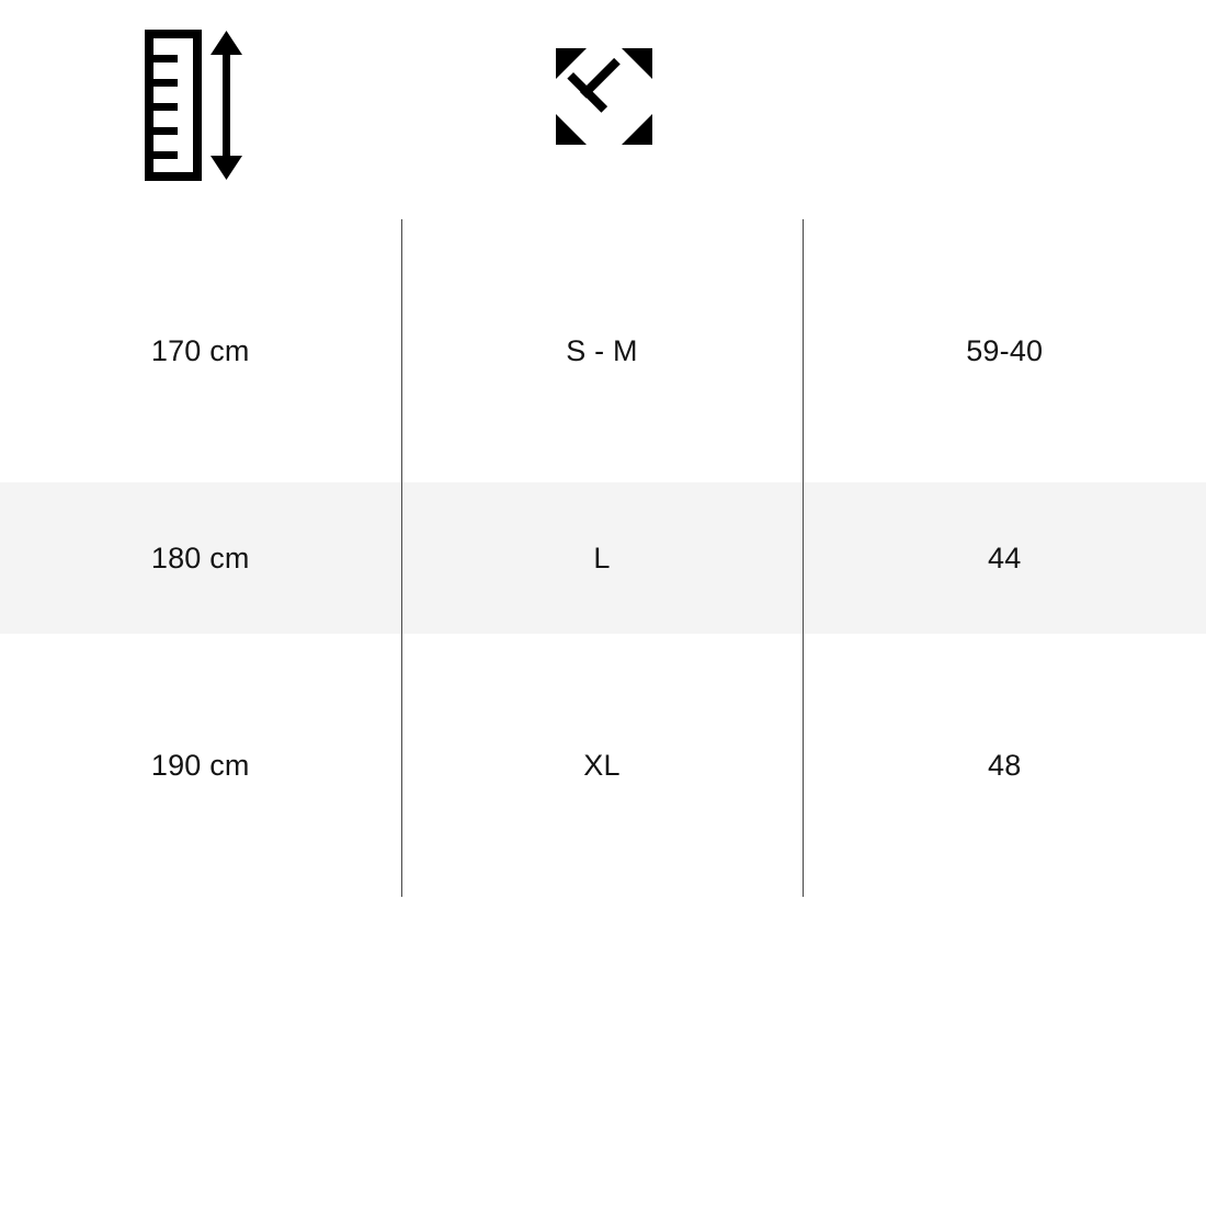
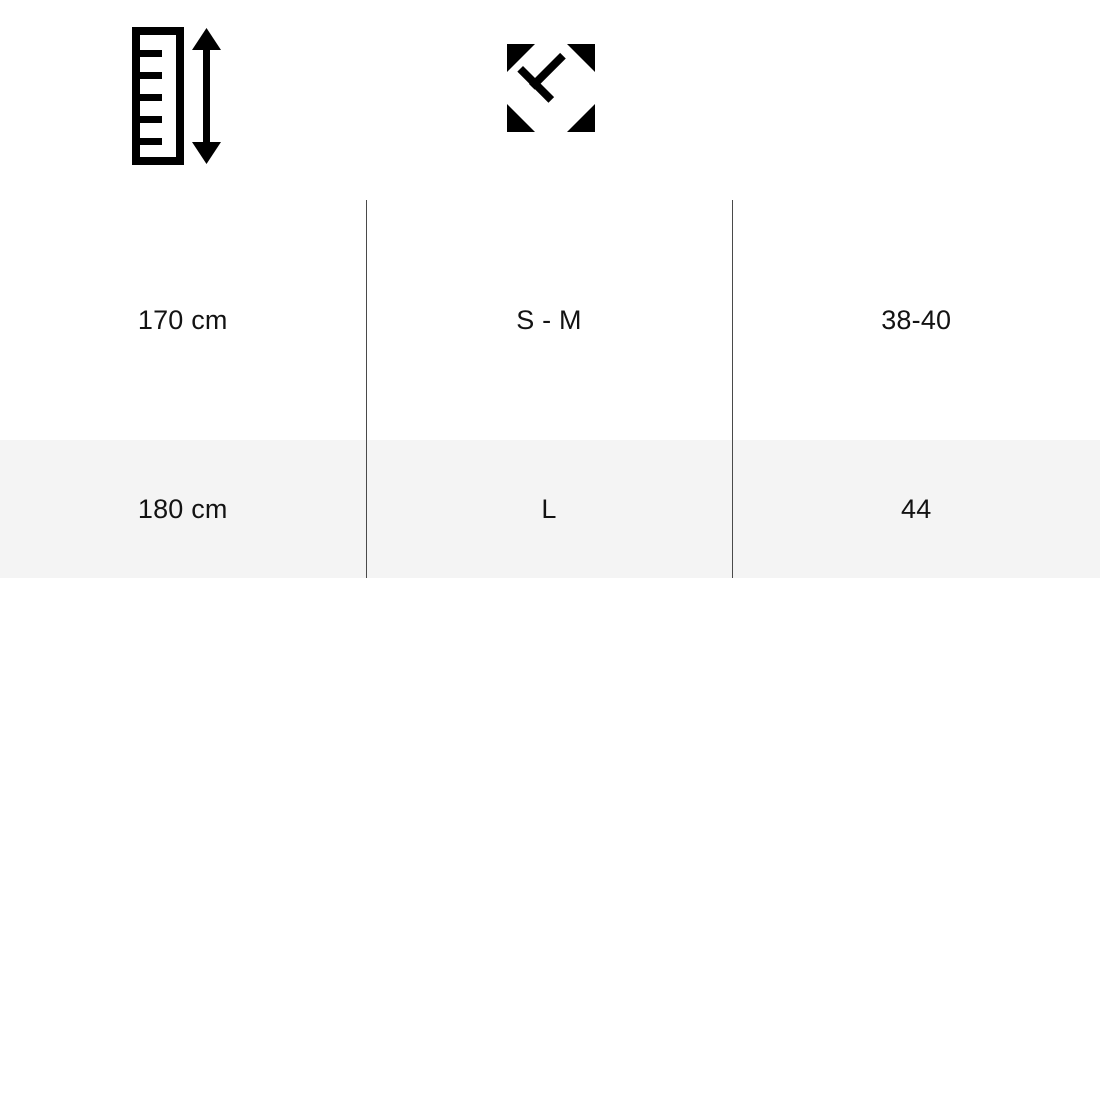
- 170 cm	S - M	59-40
+ 170 cm	S - M	38-40
  180 cm	L	44
- 190 cm	XL	48
